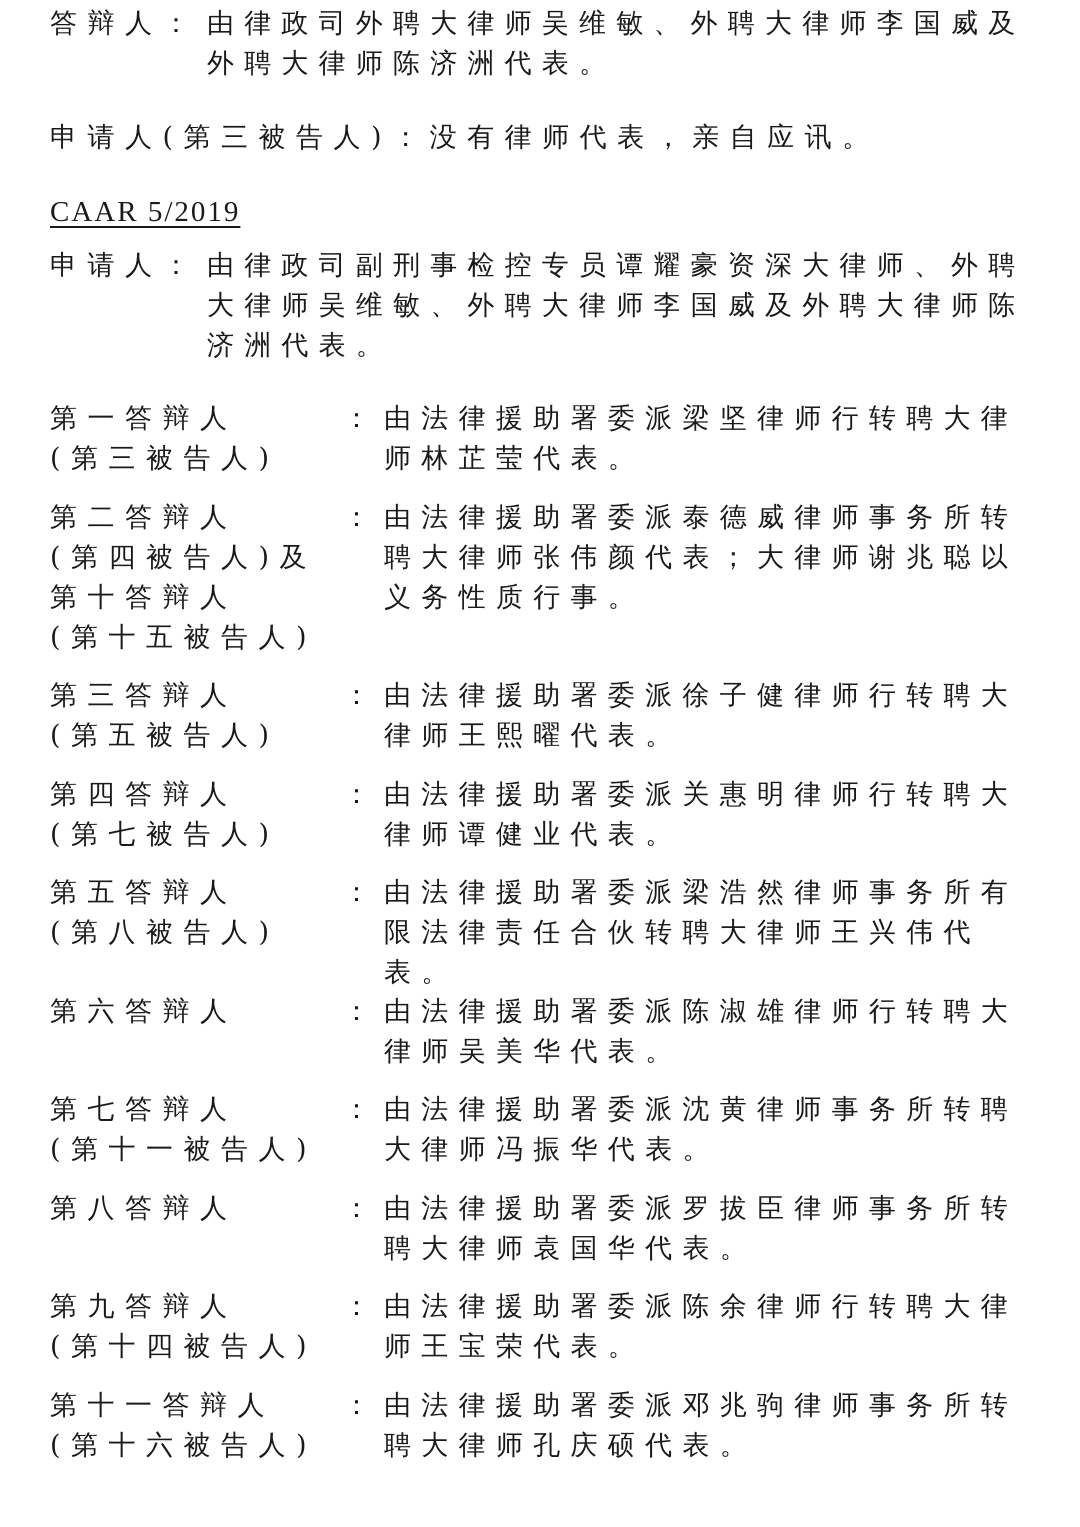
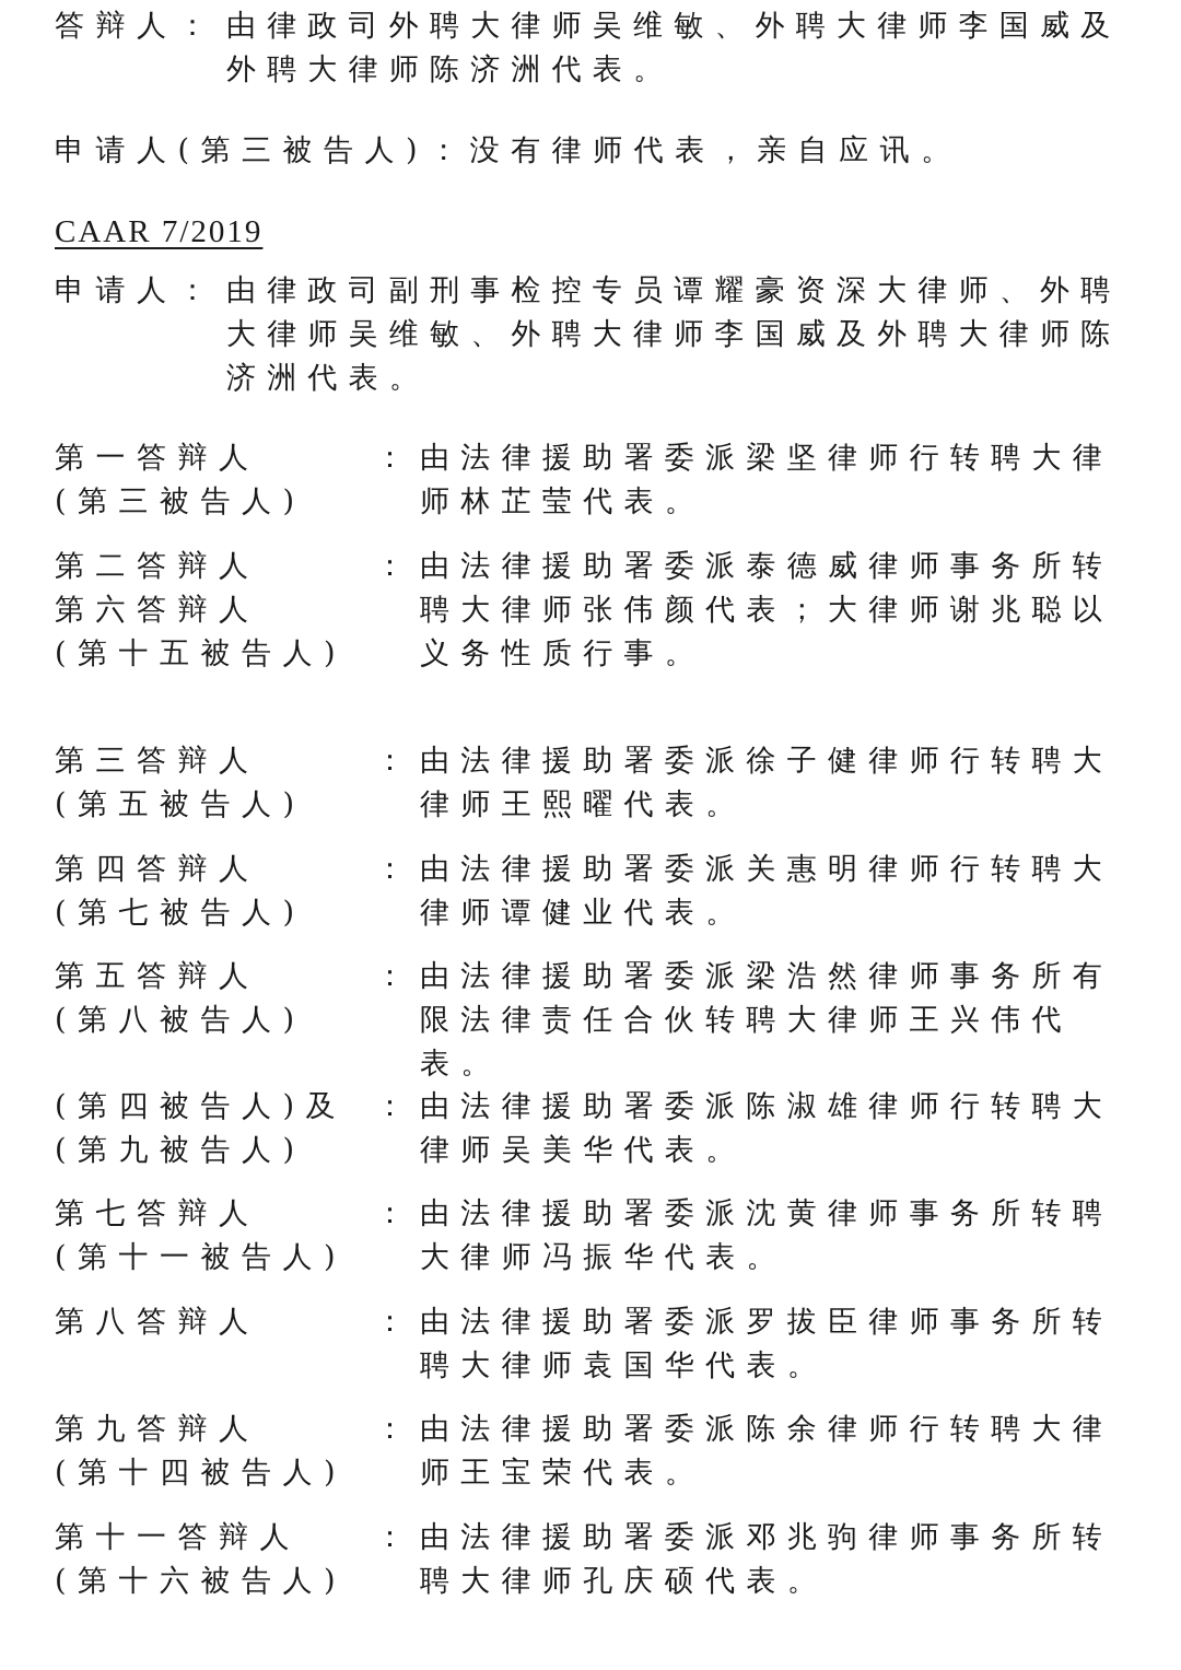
  答辩人：
  由律政司外聘大律师吴维敏、外聘大律师李国威及外聘大律师陈济洲代表。
  申请人(第三被告人)：没有律师代表，亲自应讯。
- CAAR 5/2019
+ CAAR 7/2019
  申请人：
  由律政司副刑事检控专员谭耀豪资深大律师、外聘大律师吴维敏、外聘大律师李国威及外聘大律师陈济洲代表。
  第一答辩人
  (第三被告人)
  ：
  由法律援助署委派梁坚律师行转聘大律师林芷莹代表。
  第二答辩人
- (第四被告人)及
+ 第六答辩人
- 第十答辩人
  (第十五被告人)
  ：
  由法律援助署委派泰德威律师事务所转聘大律师张伟颜代表；大律师谢兆聪以义务性质行事。
  第三答辩人
  (第五被告人)
  ：
  由法律援助署委派徐子健律师行转聘大律师王熙曜代表。
  第四答辩人
  (第七被告人)
  ：
  由法律援助署委派关惠明律师行转聘大律师谭健业代表。
  第五答辩人
  (第八被告人)
  ：
  由法律援助署委派梁浩然律师事务所有限法律责任合伙转聘大律师王兴伟代表。
- 第六答辩人
+ (第四被告人)及
+ (第九被告人)
  ：
  由法律援助署委派陈淑雄律师行转聘大律师吴美华代表。
  第七答辩人
  (第十一被告人)
  ：
  由法律援助署委派沈黄律师事务所转聘大律师冯振华代表。
  第八答辩人
  ：
  由法律援助署委派罗拔臣律师事务所转聘大律师袁国华代表。
  第九答辩人
  (第十四被告人)
  ：
  由法律援助署委派陈余律师行转聘大律师王宝荣代表。
  第十一答辩人
  (第十六被告人)
  ：
  由法律援助署委派邓兆驹律师事务所转聘大律师孔庆硕代表。
